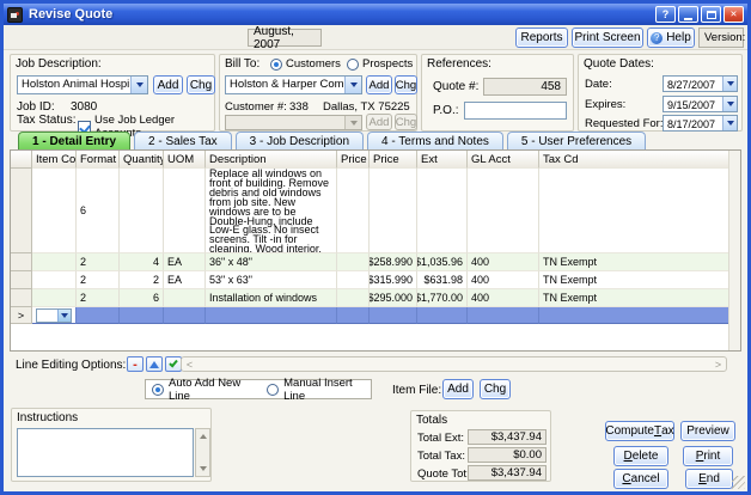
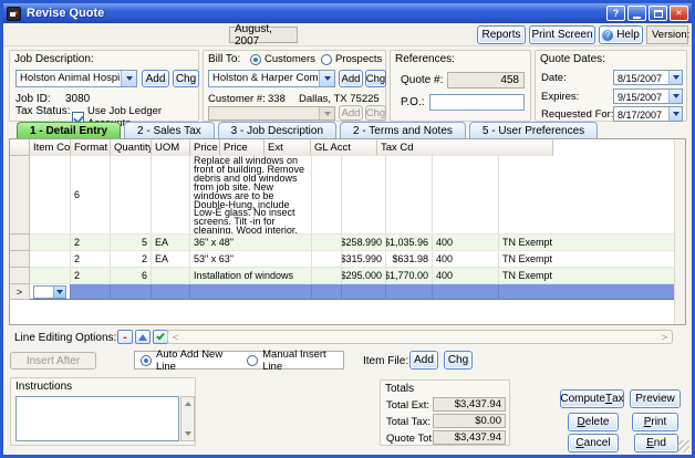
  Revise Quote
  ?
  ✕
  August, 2007
  Reports
  Print Screen
  ?
  Help
  Version:
  Job Description:
  Holston Animal Hospi
  Add
  Chg
  Job ID:
  3080
  Tax Status:
  Bill To:
  Customers
  Prospects
  Holston & Harper Com
  Add
  Chg
  Customer #:
  338
  Dallas, TX 75225
  Add
  Chg
  References:
  Quote #:
  458
  P.O.:
  Quote Dates:
  Date:
- 8/27/2007
+ 8/15/2007
  Expires:
  9/15/2007
  Requested For
  8/17/2007
  1 - Detail Entry
  2 - Sales Tax
  3 - Job Description
- 4 - Terms and Notes
+ 2 - Terms and Notes
  5 - User Preferences
  Item Co
  Format
  Quantity
  UOM
- Description
  Price
  Price
  Ext
  GL Acct
  Tax Cd
  6
  Replace all windows on front of building. Remove debris and old windows from job site. New windows are to be Double-Hung, include Low-E glass. No insect screens. Tilt -in for cleaning. Wood interior,
  2
- 4
+ 5
  EA
  36" x 48"
  $258.990
  $1,035.96
  400
  TN Exempt
  2
  2
  EA
  53" x 63"
  $315.990
  $631.98
  400
  TN Exempt
  2
  6
  Installation of windows
  $295.000
  $1,770.00
  400
  TN Exempt
  >
  Line Editing Options:
  -
  <
  >
+ Insert After
  Auto Add New Line
  Manual Insert Line
  Item File:
  Add
  Chg
  Instructions
  Totals
  Total Ext:
  $3,437.94
  Total Tax:
  $0.00
  Quote Tot
  $3,437.94
  Compute
  T
  ax
  Preview
  D
  elete
  P
  rint
  C
  ancel
  E
  nd
